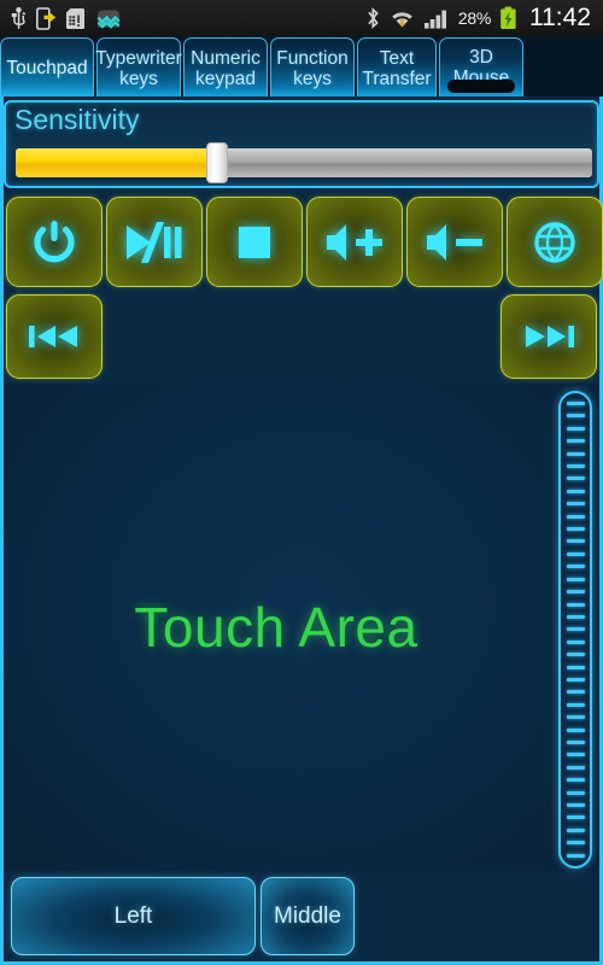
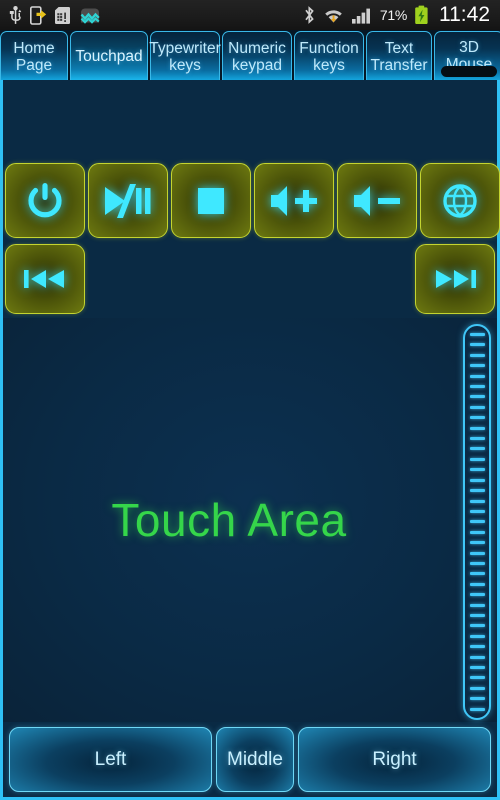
- 28%
+ 71%
  11:42
+ Home
+ Page
  Touchpad
  Typewriter
  keys
  Numeric
  keypad
  Function
  keys
  Text
  Transfer
  3D Mouse
- Sensitivity
  Touch Area
  Left
  Middle
+ Right
